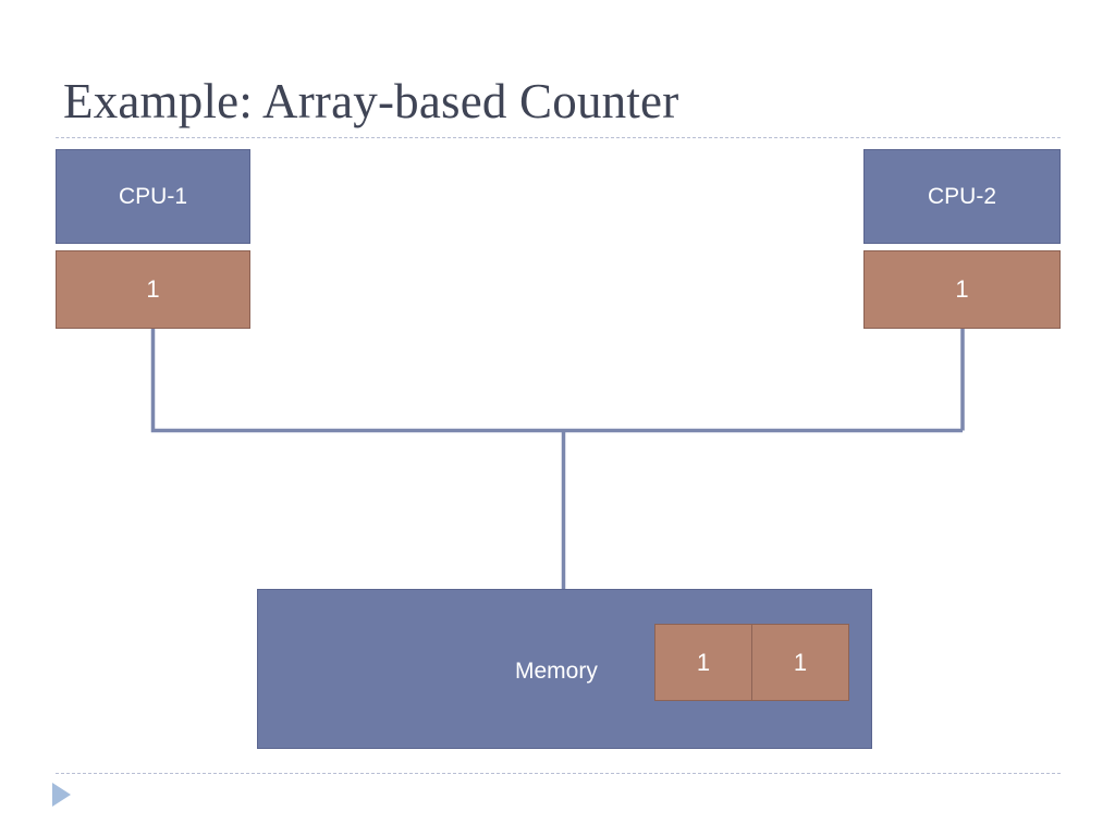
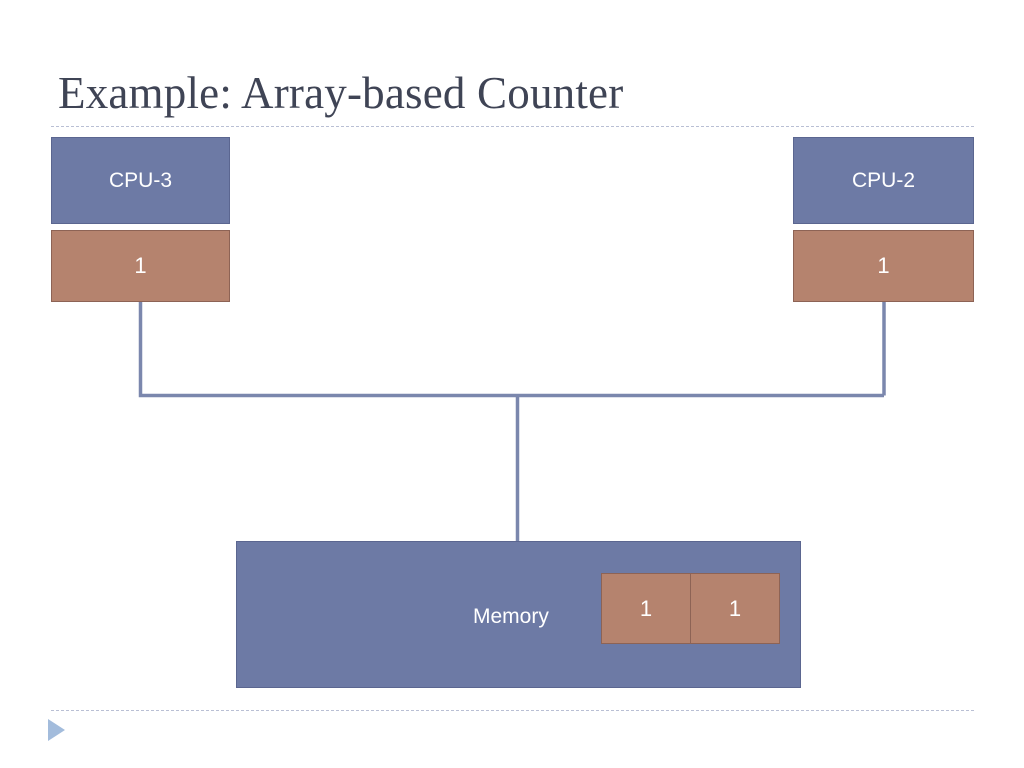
  Example: Array-based Counter
- CPU-1
+ CPU-3
  1
  CPU-2
  1
  Memory
  1
  1
